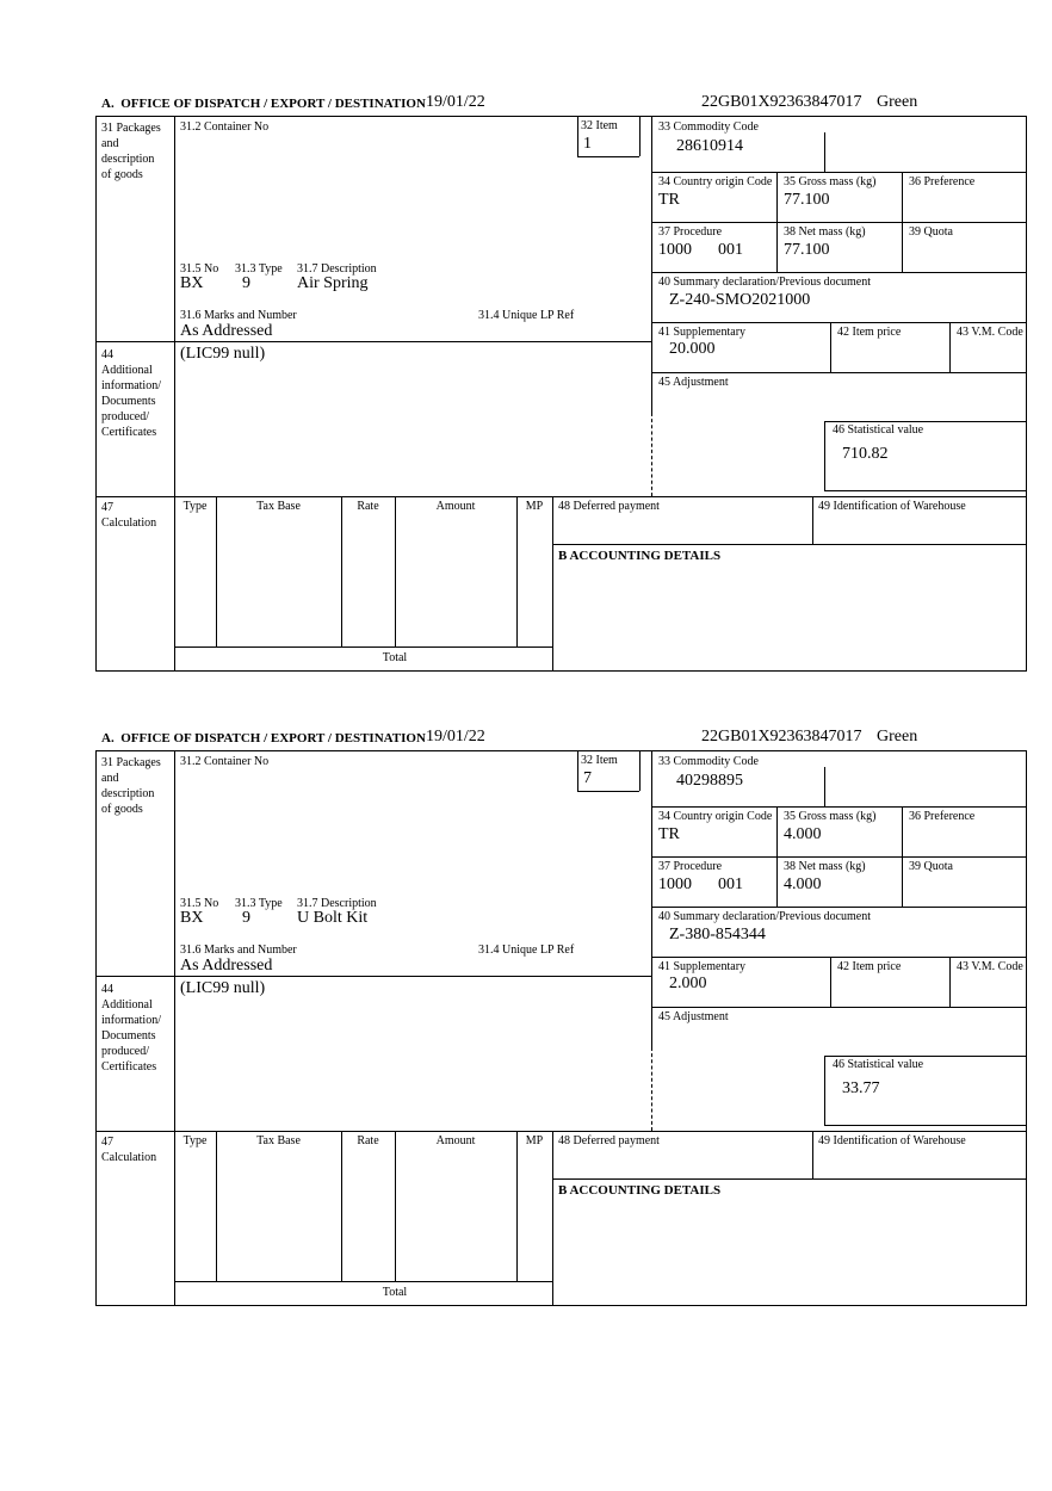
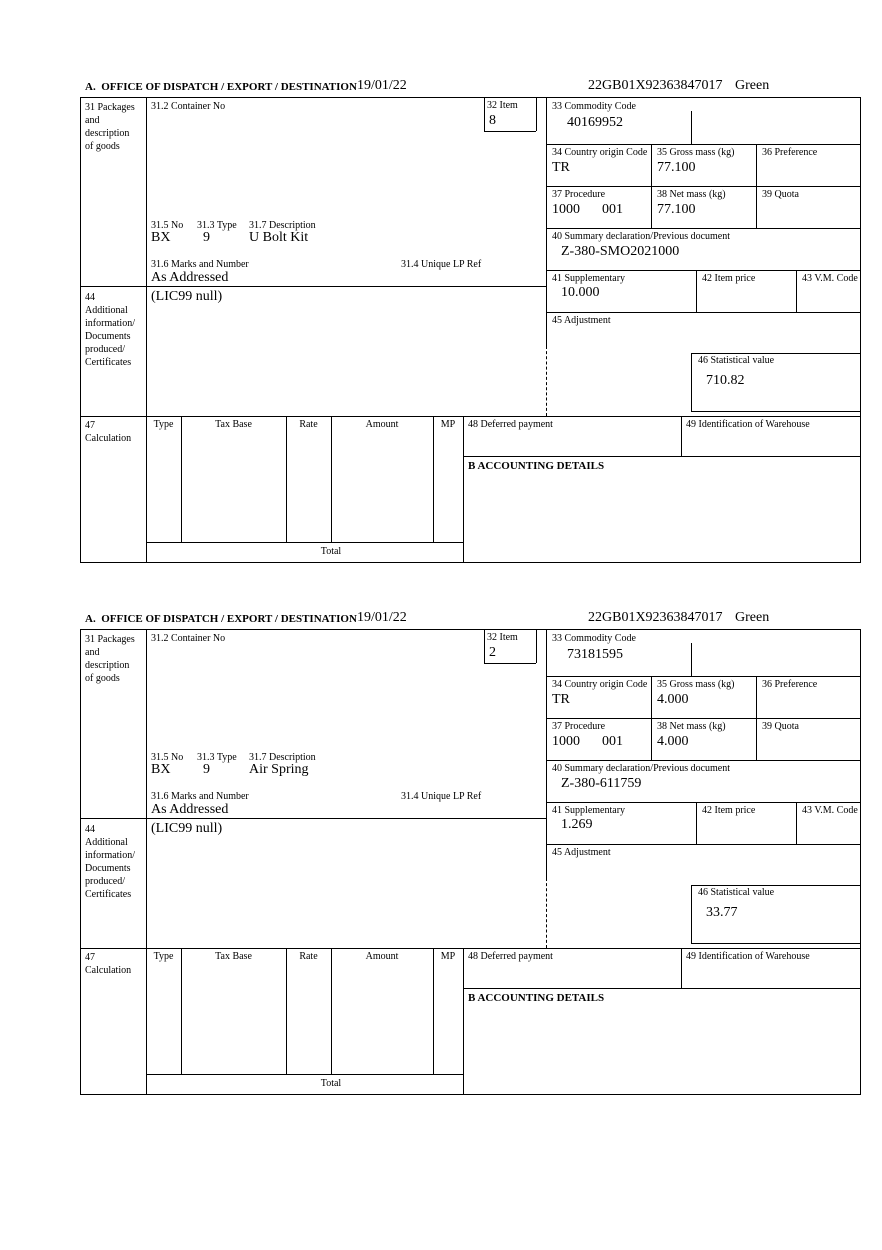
  A. OFFICE OF DISPATCH / EXPORT / DESTINATION
  19/01/22
  22GB01X92363847017
  Green
  31 Packages
  and
  description
  of goods
  44
  Additional
  information/
  Documents
  produced/
  Certificates
  47
  Calculation
  31.2 Container No
  32 Item
- 1
+ 8
  31.5 No
  31.3 Type
  31.7 Description
  BX
  9
- Air Spring
+ U Bolt Kit
  31.6 Marks and Number
  31.4 Unique LP Ref
  As Addressed
  (LIC99 null)
  33 Commodity Code
- 28610914
+ 40169952
  34 Country origin Code
  35 Gross mass (kg)
  36 Preference
  TR
  77.100
  37 Procedure
  38 Net mass (kg)
  39 Quota
  1000
  001
  77.100
  40 Summary declaration/Previous document
- Z-240-SMO2021000
+ Z-380-SMO2021000
  41 Supplementary
  42 Item price
  43 V.M. Code
- 20.000
+ 10.000
  45 Adjustment
  46 Statistical value
  710.82
  Type
  Tax Base
  Rate
  Amount
  MP
  Total
  48 Deferred payment
  49 Identification of Warehouse
  B ACCOUNTING DETAILS
  A. OFFICE OF DISPATCH / EXPORT / DESTINATION
  19/01/22
  22GB01X92363847017
  Green
  31 Packages
  and
  description
  of goods
  44
  Additional
  information/
  Documents
  produced/
  Certificates
  47
  Calculation
  31.2 Container No
  32 Item
- 7
+ 2
  31.5 No
  31.3 Type
  31.7 Description
  BX
  9
- U Bolt Kit
+ Air Spring
  31.6 Marks and Number
  31.4 Unique LP Ref
  As Addressed
  (LIC99 null)
  33 Commodity Code
- 40298895
+ 73181595
  34 Country origin Code
  35 Gross mass (kg)
  36 Preference
  TR
  4.000
  37 Procedure
  38 Net mass (kg)
  39 Quota
  1000
  001
  4.000
  40 Summary declaration/Previous document
- Z-380-854344
+ Z-380-611759
  41 Supplementary
  42 Item price
  43 V.M. Code
- 2.000
+ 1.269
  45 Adjustment
  46 Statistical value
  33.77
  Type
  Tax Base
  Rate
  Amount
  MP
  Total
  48 Deferred payment
  49 Identification of Warehouse
  B ACCOUNTING DETAILS
